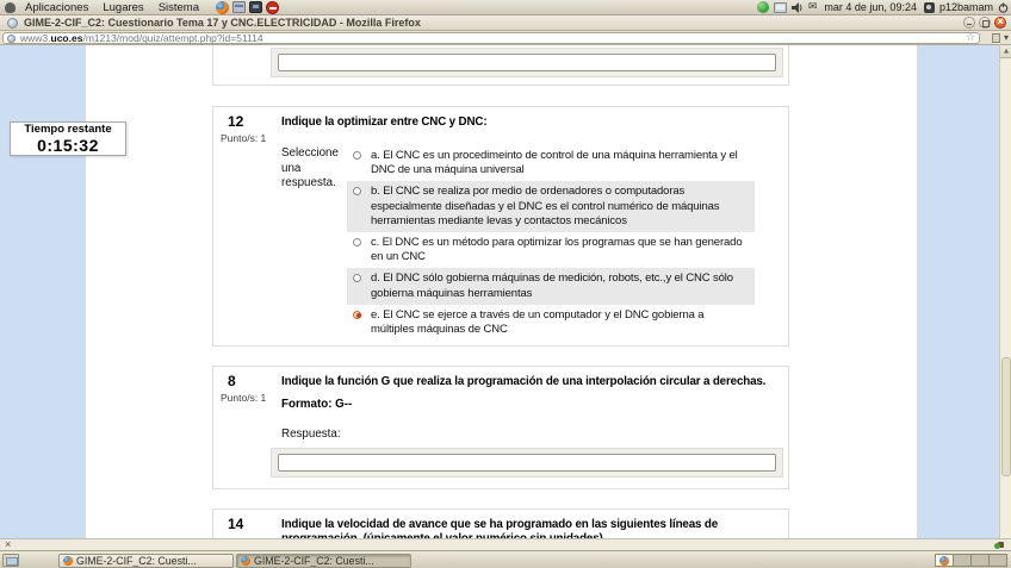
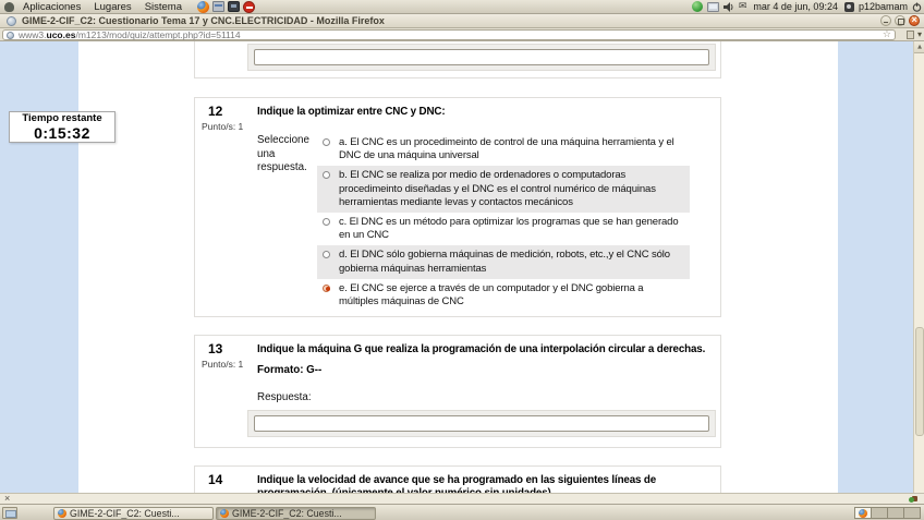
  Aplicaciones
  Lugares
  Sistema
  ✉
  mar 4 de jun, 09:24
  p12bamam
  GIME-2-CIF_C2: Cuestionario Tema 17 y CNC.ELECTRICIDAD - Mozilla Firefox
  www3.uco.es/m1213/mod/quiz/attempt.php?id=51114
  ☆
  ▾
  Tiempo restante
  0:15:32
  12
  Punto/s: 1
  Indique la optimizar entre CNC y DNC:
  Seleccione una respuesta.
  a. El CNC es un procedimeinto de control de una máquina herramienta y el DNC de una máquina universal
- b. El CNC se realiza por medio de ordenadores o computadoras especialmente diseñadas y el DNC es el control numérico de máquinas herramientas mediante levas y contactos mecánicos
+ b. El CNC se realiza por medio de ordenadores o computadoras procedimeinto diseñadas y el DNC es el control numérico de máquinas herramientas mediante levas y contactos mecánicos
  c. El DNC es un método para optimizar los programas que se han generado en un CNC
  d. El DNC sólo gobierna máquinas de medición, robots, etc.,y el CNC sólo gobierna máquinas herramientas
  e. El CNC se ejerce a través de un computador y el DNC gobierna a múltiples máquinas de CNC
- 8
+ 13
  Punto/s: 1
- Indique la función G que realiza la programación de una interpolación circular a derechas.
+ Indique la máquina G que realiza la programación de una interpolación circular a derechas.
  Formato: G--
  Respuesta:
  14
  ×
  GIME-2-CIF_C2: Cuesti...
  GIME-2-CIF_C2: Cuesti...
